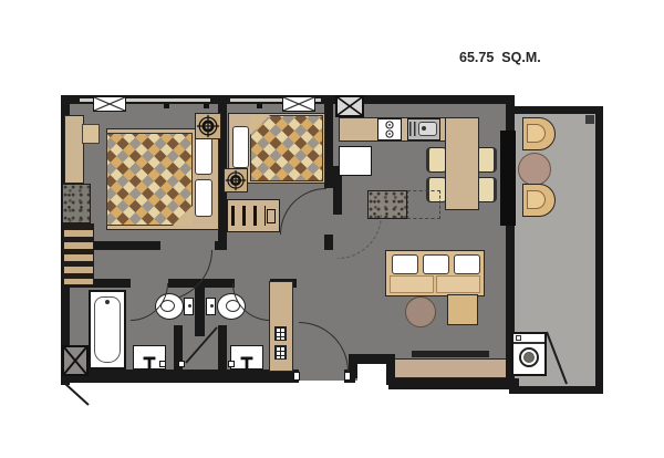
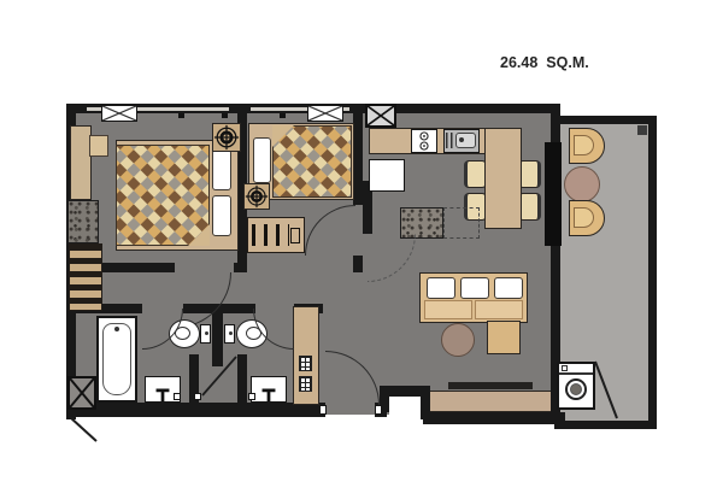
- 65.75
+ 26.48
  SQ.M.
